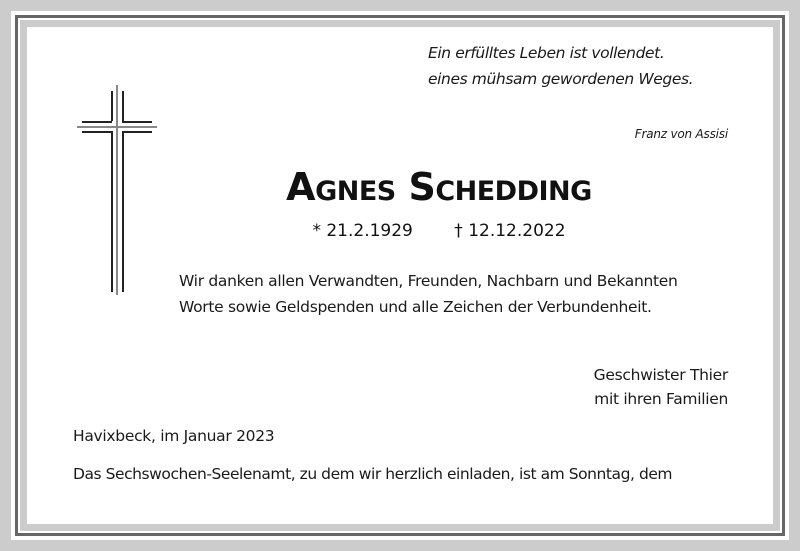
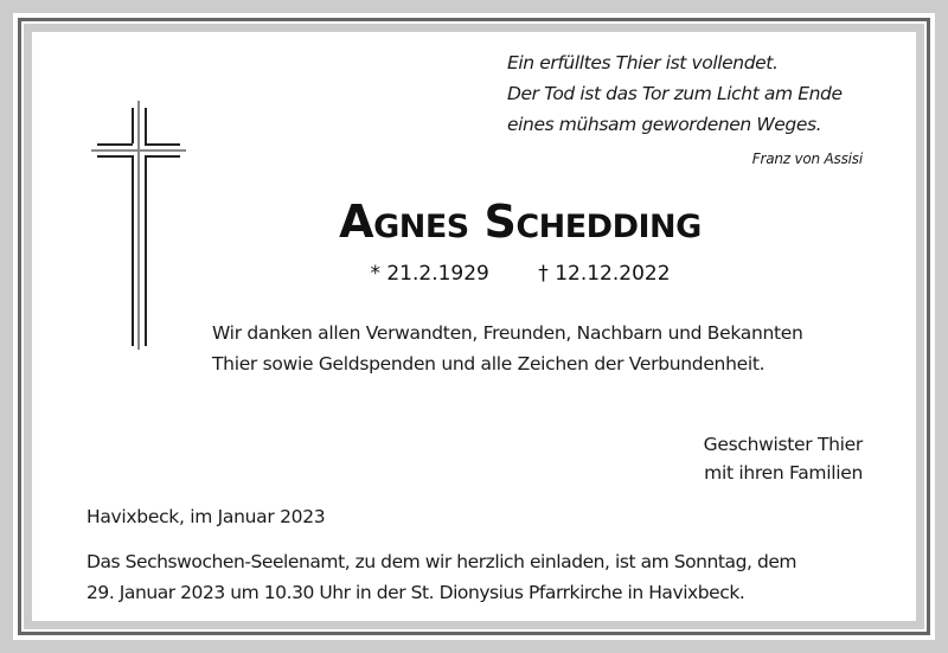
- Ein erfülltes Leben ist vollendet.
+ Ein erfülltes Thier ist vollendet.
+ Der Tod ist das Tor zum Licht am Ende
  eines mühsam gewordenen Weges.
  Franz von Assisi
  Agnes Schedding
  * 21.2.1929 † 12.12.2022
  Wir danken allen Verwandten, Freunden, Nachbarn und Bekannten
- Worte sowie Geldspenden und alle Zeichen der Verbundenheit.
+ Thier sowie Geldspenden und alle Zeichen der Verbundenheit.
  Geschwister Thier
  mit ihren Familien
  Havixbeck, im Januar 2023
  Das Sechswochen-Seelenamt, zu dem wir herzlich einladen, ist am Sonntag, dem
+ 29. Januar 2023 um 10.30 Uhr in der St. Dionysius Pfarrkirche in Havixbeck.
